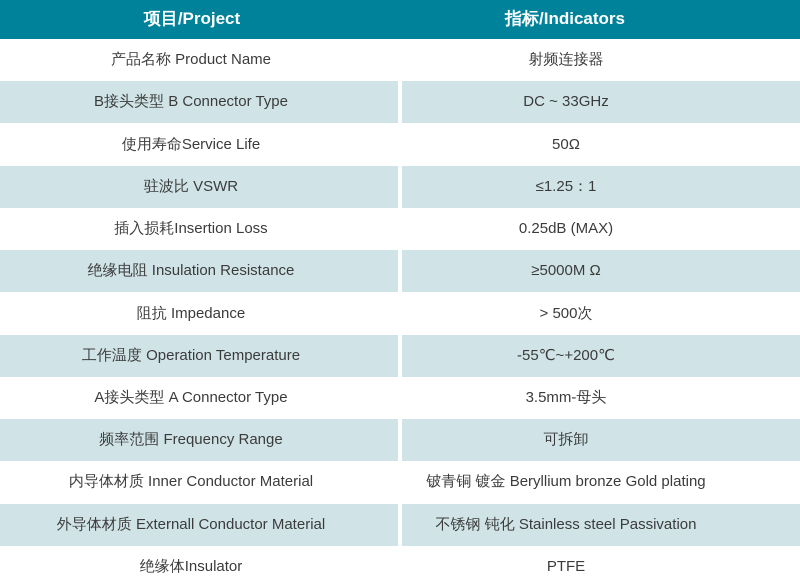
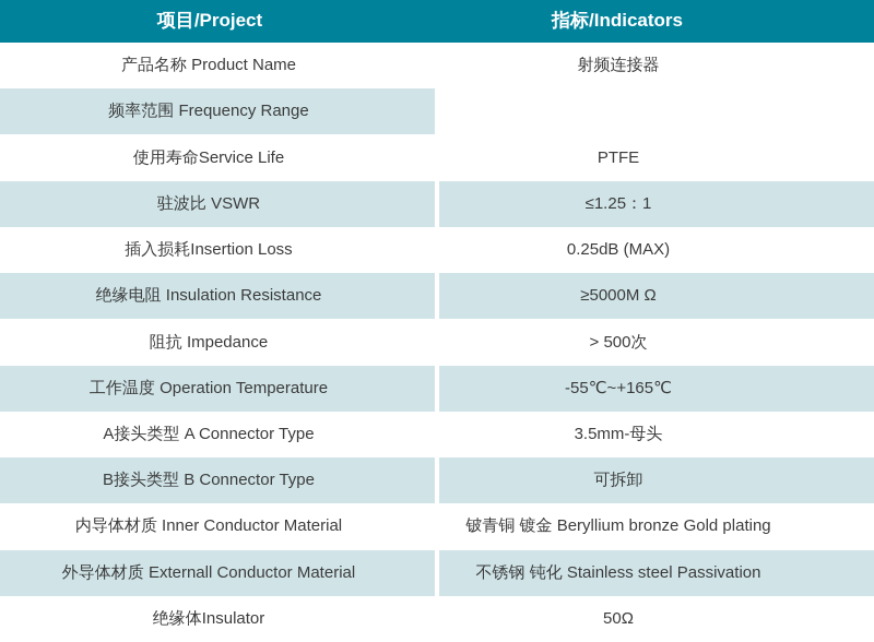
  项目/Project
  指标/Indicators
  产品名称 Product Name
  射频连接器
- B接头类型 B Connector Type
+ 频率范围 Frequency Range
- DC ~ 33GHz
  使用寿命Service Life
- 50Ω
+ PTFE
  驻波比 VSWR
  ≤1.25：1
  插入损耗Insertion Loss
  0.25dB (MAX)
  绝缘电阻 Insulation Resistance
  ≥5000M Ω
  阻抗 Impedance
  > 500次
  工作温度 Operation Temperature
- -55℃~+200℃
+ -55℃~+165℃
  A接头类型 A Connector Type
  3.5mm-母头
- 频率范围 Frequency Range
+ B接头类型 B Connector Type
  可拆卸
  内导体材质 Inner Conductor Material
  铍青铜 镀金 Beryllium bronze Gold plating
  外导体材质 Externall Conductor Material
  不锈钢 钝化 Stainless steel Passivation
  绝缘体Insulator
- PTFE
+ 50Ω
